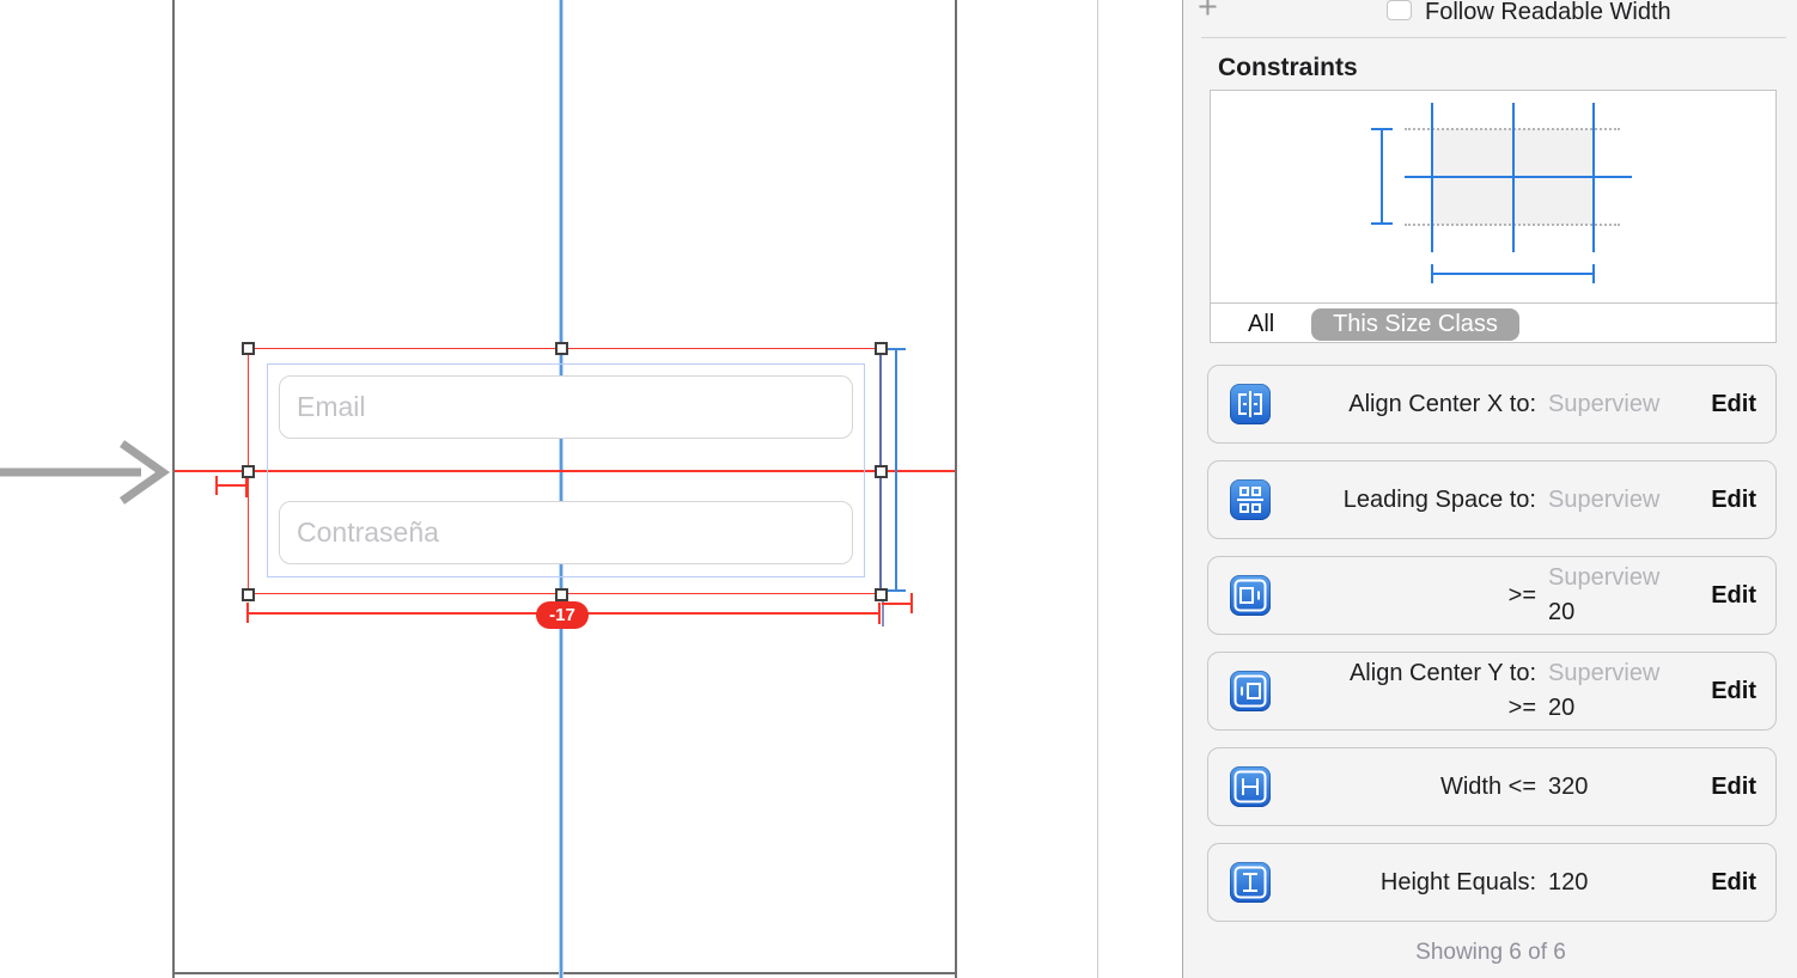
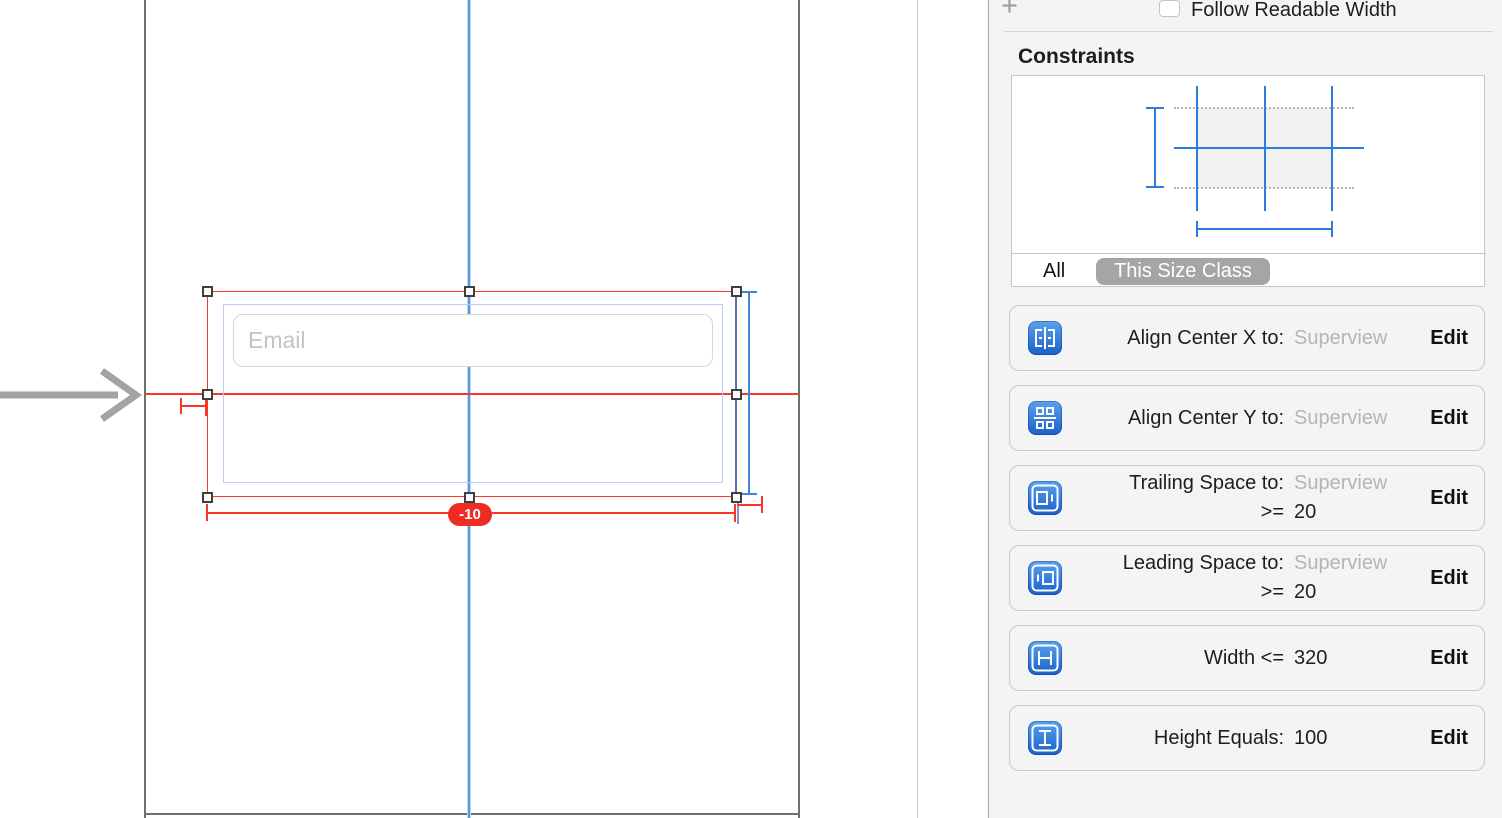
  Email
- Contraseña
- -17
+ -10
  +
  Follow Readable Width
  Constraints
  All
  This Size Class
  Align Center X to:
  Superview
  Edit
- Leading Space to:
+ Align Center Y to:
  Superview
  Edit
+ Trailing Space to:
  >=
  Superview
  20
  Edit
- Align Center Y to:
+ Leading Space to:
  >=
  Superview
  20
  Edit
  Width <=
  320
  Edit
  Height Equals:
- 120
+ 100
  Edit
- Showing 6 of 6
